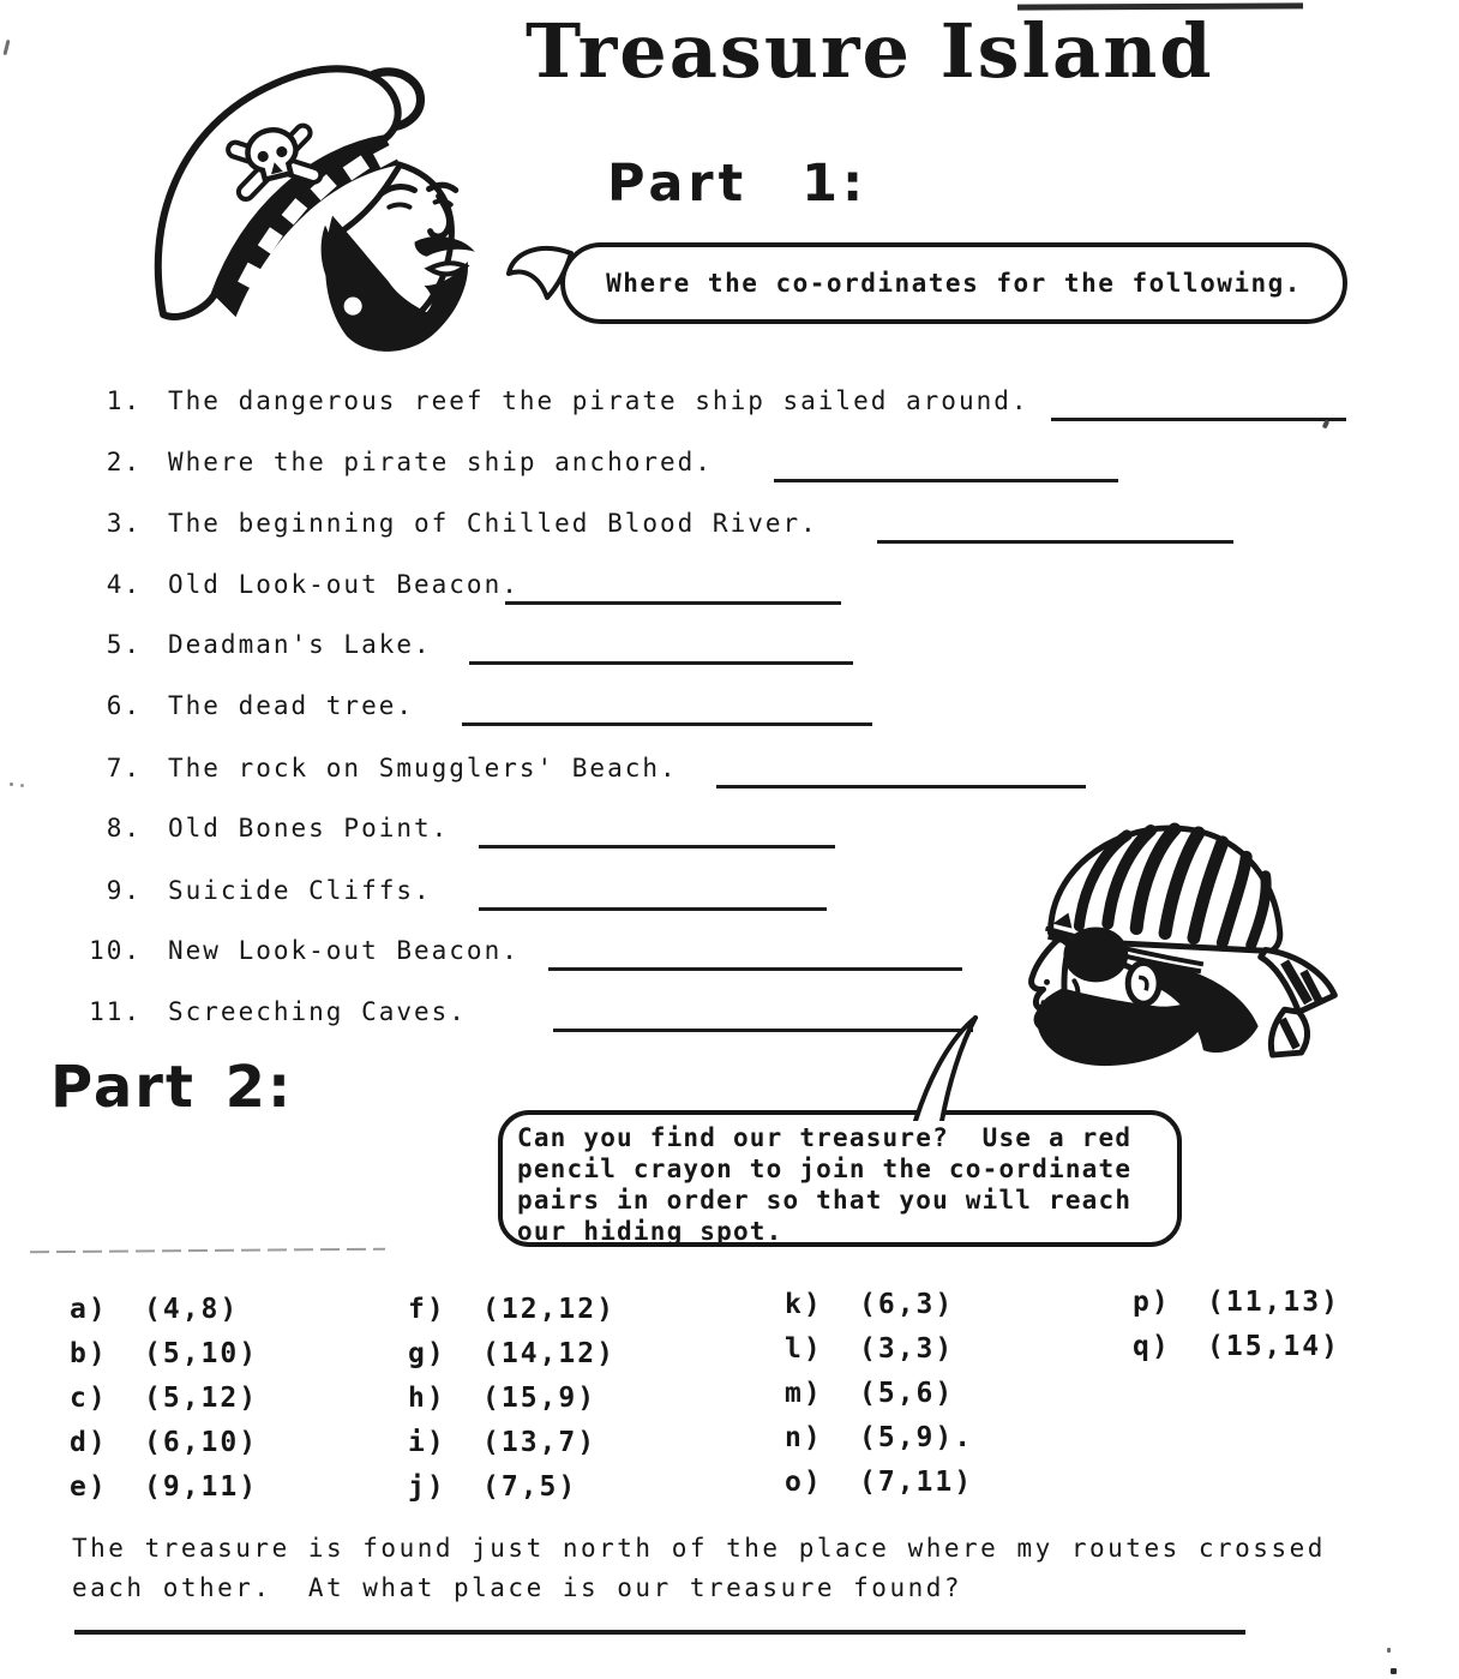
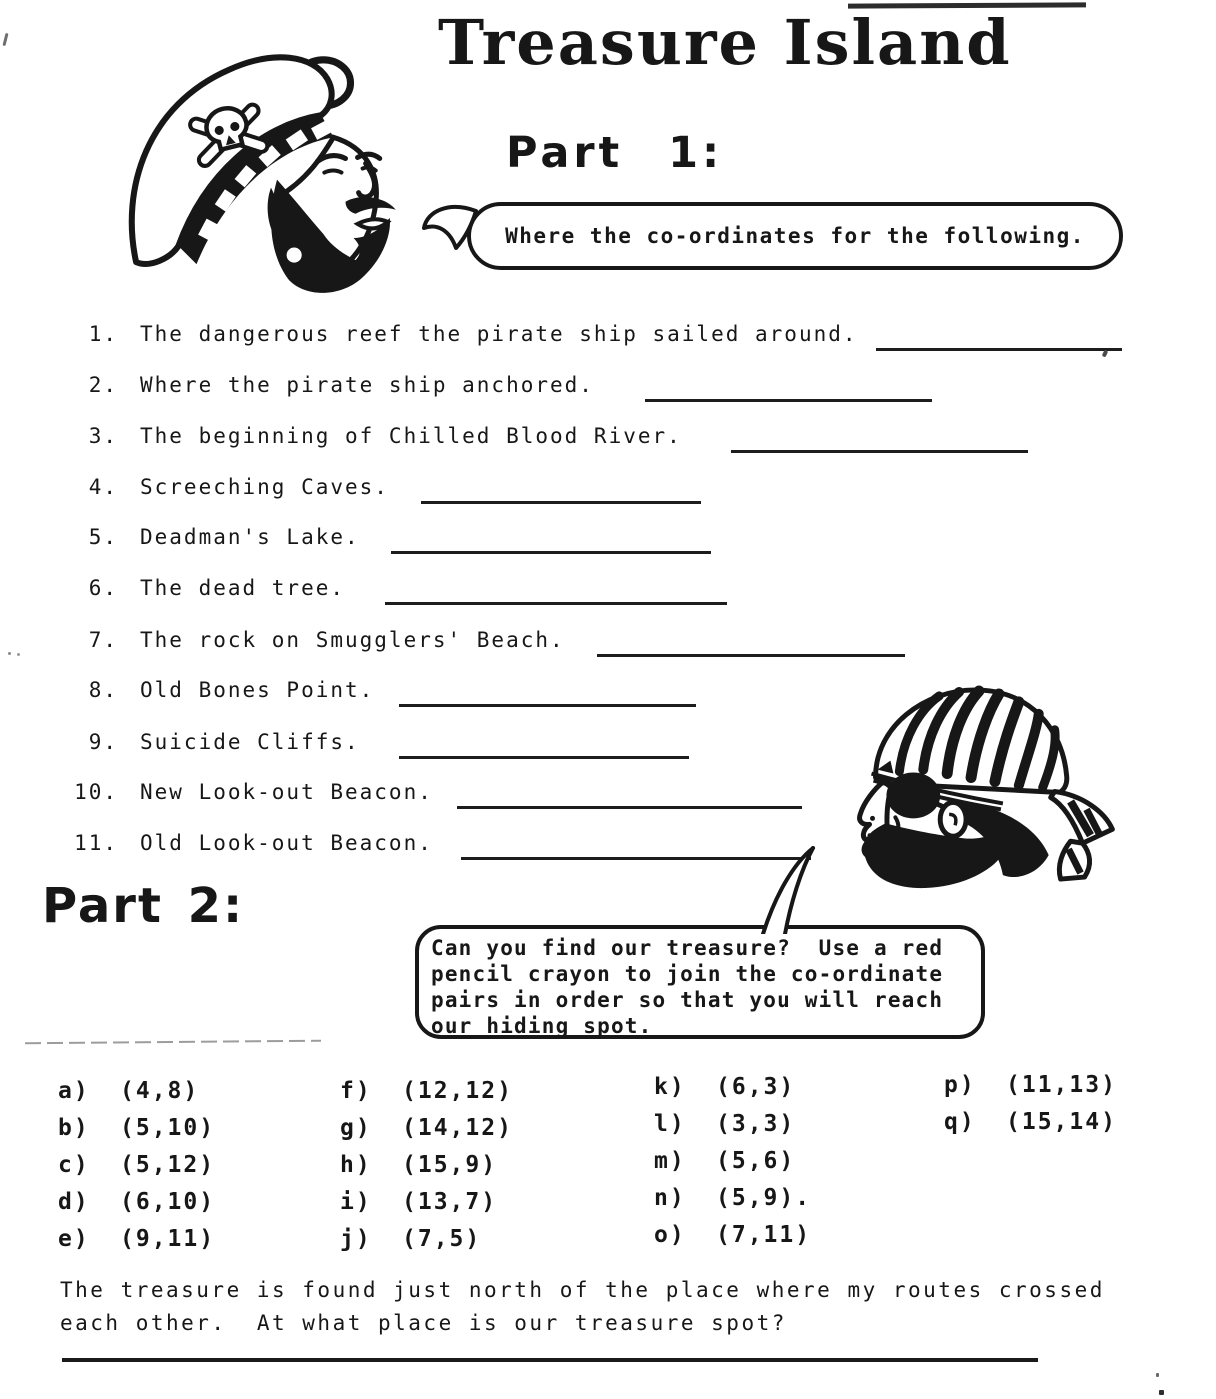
  Treasure Island
  Part 1:
  Where the co-ordinates for the following.
  1.
  The dangerous reef the pirate ship sailed around.
  2.
  Where the pirate ship anchored.
  3.
  The beginning of Chilled Blood River.
  4.
- Old Look-out Beacon.
+ Screeching Caves.
  5.
  Deadman's Lake.
  6.
  The dead tree.
  7.
  The rock on Smugglers' Beach.
  8.
  Old Bones Point.
  9.
  Suicide Cliffs.
  10.
  New Look-out Beacon.
  11.
- Screeching Caves.
+ Old Look-out Beacon.
  Part 2:
  Can you find our treasure? Use a red
  pencil crayon to join the co-ordinate
  pairs in order so that you will reach
  our hiding spot.
  a) (4,8)
  b) (5,10)
  c) (5,12)
  d) (6,10)
  e) (9,11)
  f) (12,12)
  g) (14,12)
  h) (15,9)
  i) (13,7)
  j) (7,5)
  k) (6,3)
  l) (3,3)
  m) (5,6)
  n) (5,9).
  o) (7,11)
  p) (11,13)
  q) (15,14)
  The treasure is found just north of the place where my routes crossed
- each other. At what place is our treasure found?
+ each other. At what place is our treasure spot?
